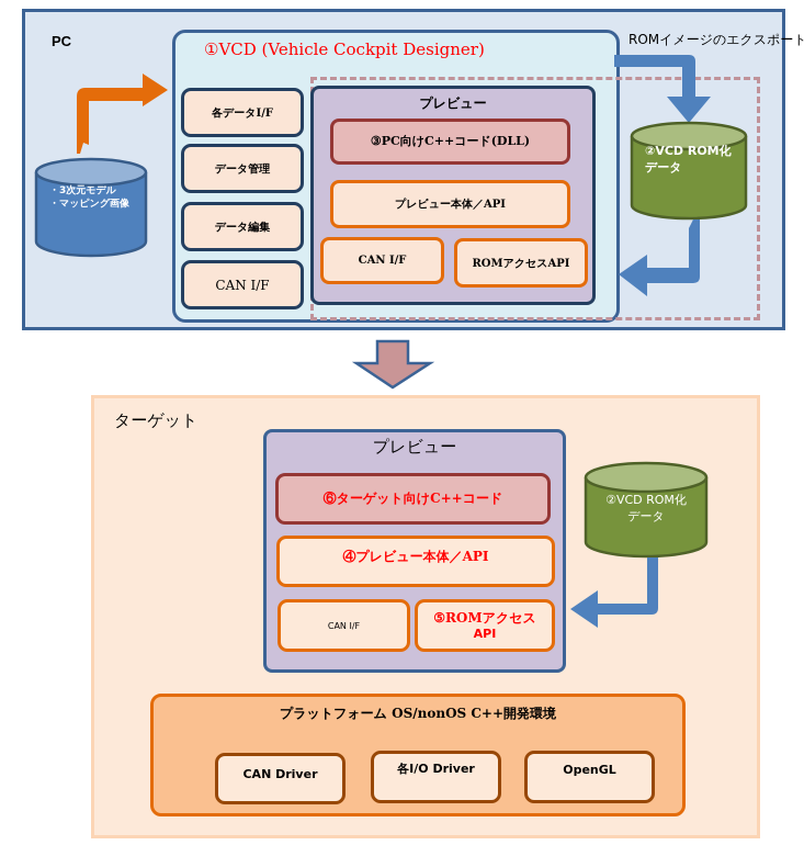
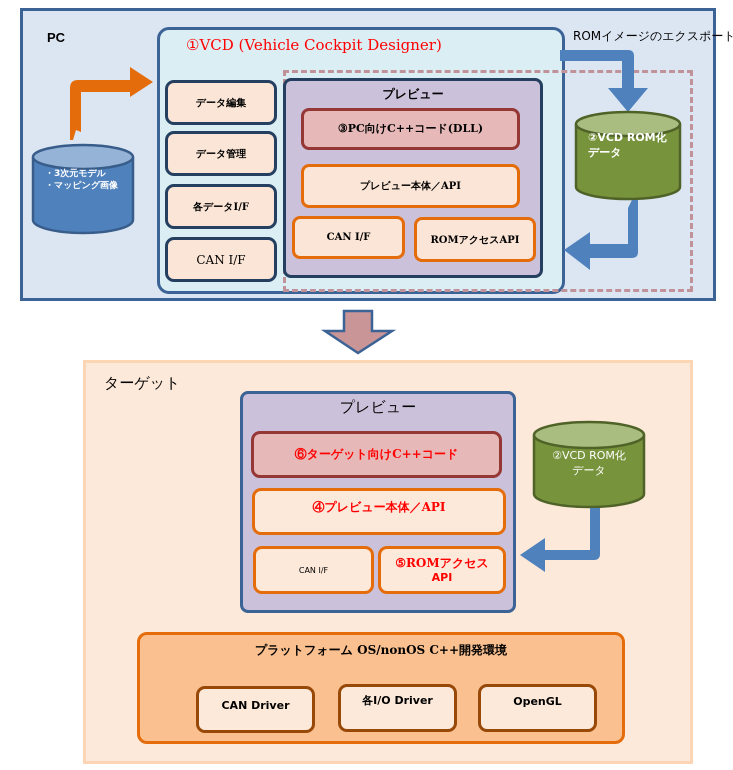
  PC
  ①VCD (Vehicle Cockpit Designer)
- 各データI/F
+ データ編集
  データ管理
- データ編集
+ 各データI/F
  CAN I/F
  プレビュー
  ③PC向けC++コード(DLL)
  プレビュー本体／API
  CAN I/F
  ROMアクセスAPI
  ROMイメージのエクスポート
  ターゲット
  プレビュー
  ⑥ターゲット向けC++コード
  ④プレビュー本体／API
  CAN I/F
  ⑤ROMアクセス
  API
  プラットフォーム OS/nonOS C++開発環境
  CAN Driver
  各I/O Driver
  OpenGL
  ・3次元モデル
  ・マッピング画像
  ②VCD ROM化
  データ
  ②VCD ROM化
  データ
